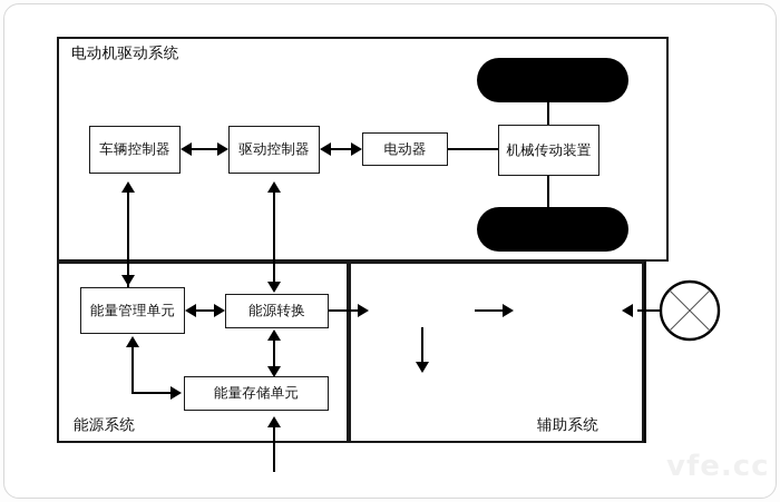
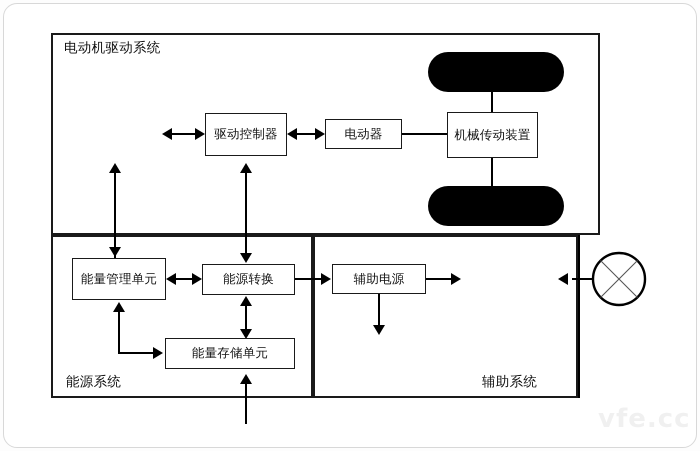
  电动机驱动系统
  能源系统
  辅助系统
- 车辆控制器
  驱动控制器
  电动器
  机械传动装置
  能量管理单元
  能源转换
  能量存储单元
+ 辅助电源
